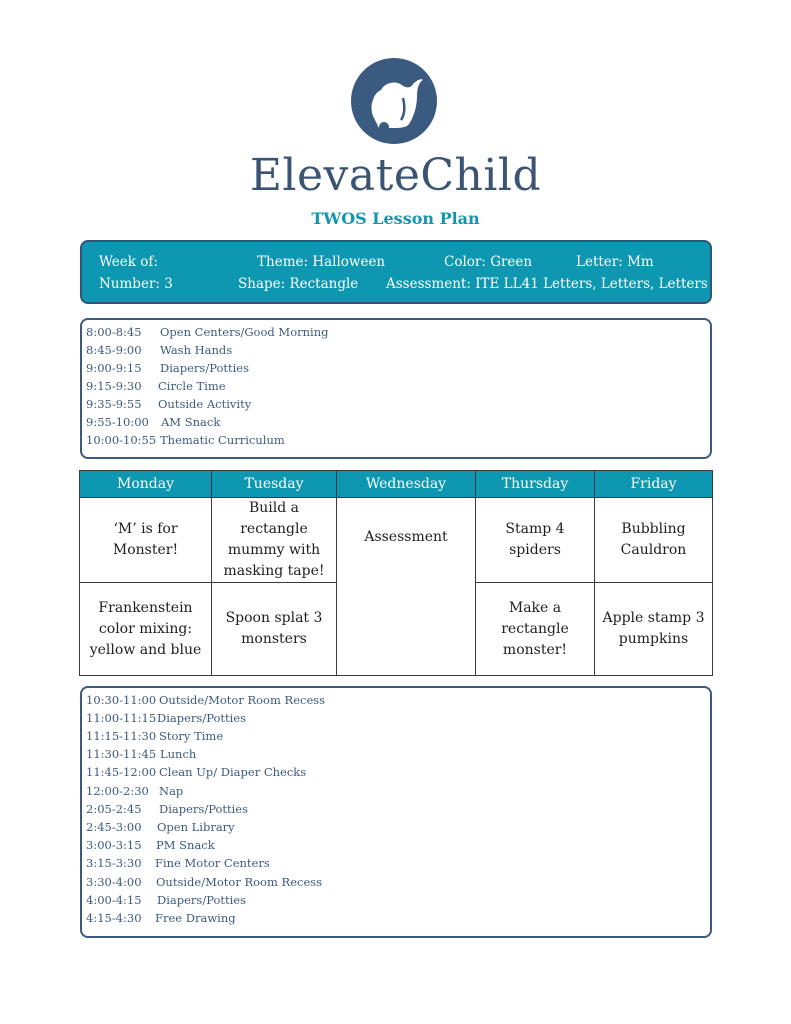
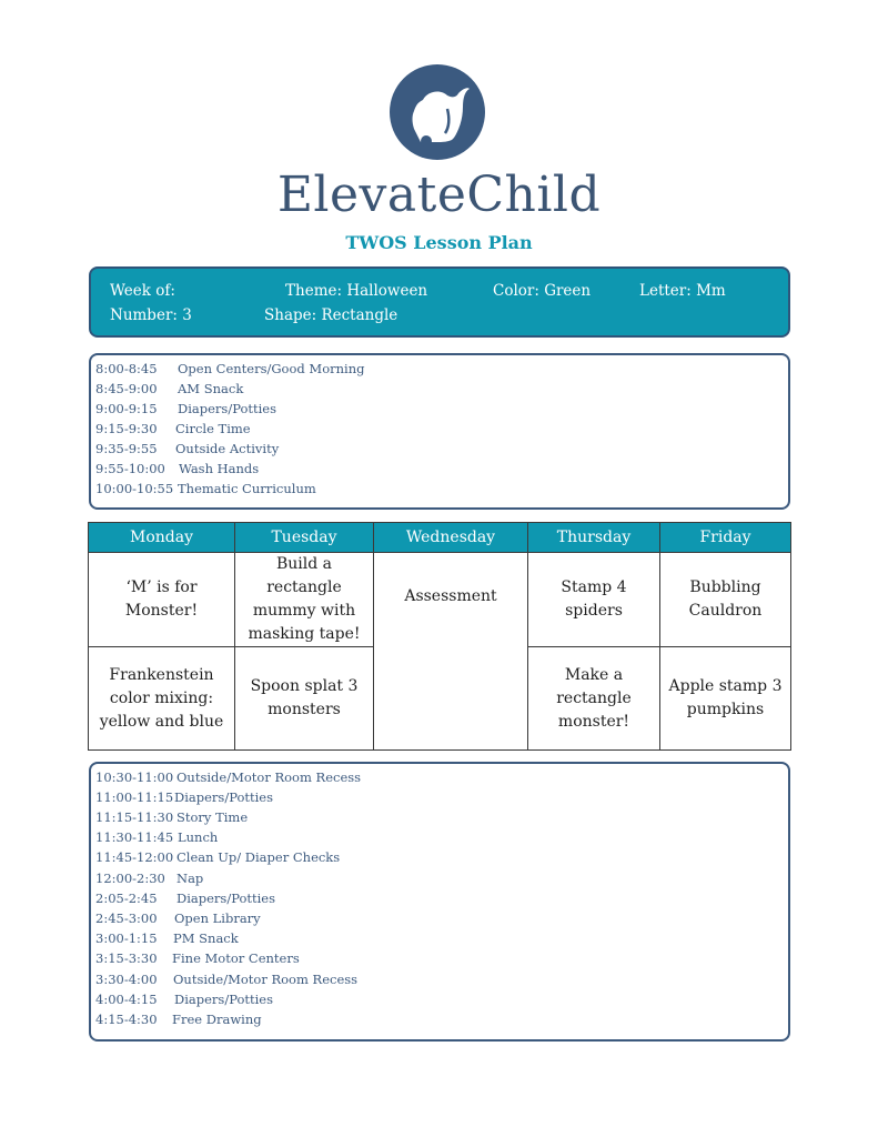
  ElevateChild
  TWOS Lesson Plan
  Week of:
  Theme: Halloween
  Color: Green
  Letter: Mm
  Number: 3
  Shape: Rectangle
- Assessment: ITE LL41 Letters, Letters, Letters
  8:00-8:45
  Open Centers/Good Morning
  8:45-9:00
- Wash Hands
+ AM Snack
  9:00-9:15
  Diapers/Potties
  9:15-9:30
  Circle Time
  9:35-9:55
  Outside Activity
  9:55-10:00
- AM Snack
+ Wash Hands
  10:00-10:55
  Thematic Curriculum
  Monday	Tuesday	Wednesday	Thursday	Friday
  ‘M’ is for Monster!	Build a rectangle mummy with masking tape!	Assessment	Stamp 4 spiders	Bubbling Cauldron
  Frankenstein color mixing: yellow and blue	Spoon splat 3 monsters	Make a rectangle monster!	Apple stamp 3 pumpkins
  10:30-11:00
  Outside/Motor Room Recess
  11:00-11:15
  Diapers/Potties
  11:15-11:30
  Story Time
  11:30-11:45
  Lunch
  11:45-12:00
  Clean Up/ Diaper Checks
  12:00-2:30
  Nap
  2:05-2:45
  Diapers/Potties
  2:45-3:00
  Open Library
- 3:00-3:15
+ 3:00-1:15
  PM Snack
  3:15-3:30
  Fine Motor Centers
  3:30-4:00
  Outside/Motor Room Recess
  4:00-4:15
  Diapers/Potties
  4:15-4:30
  Free Drawing
